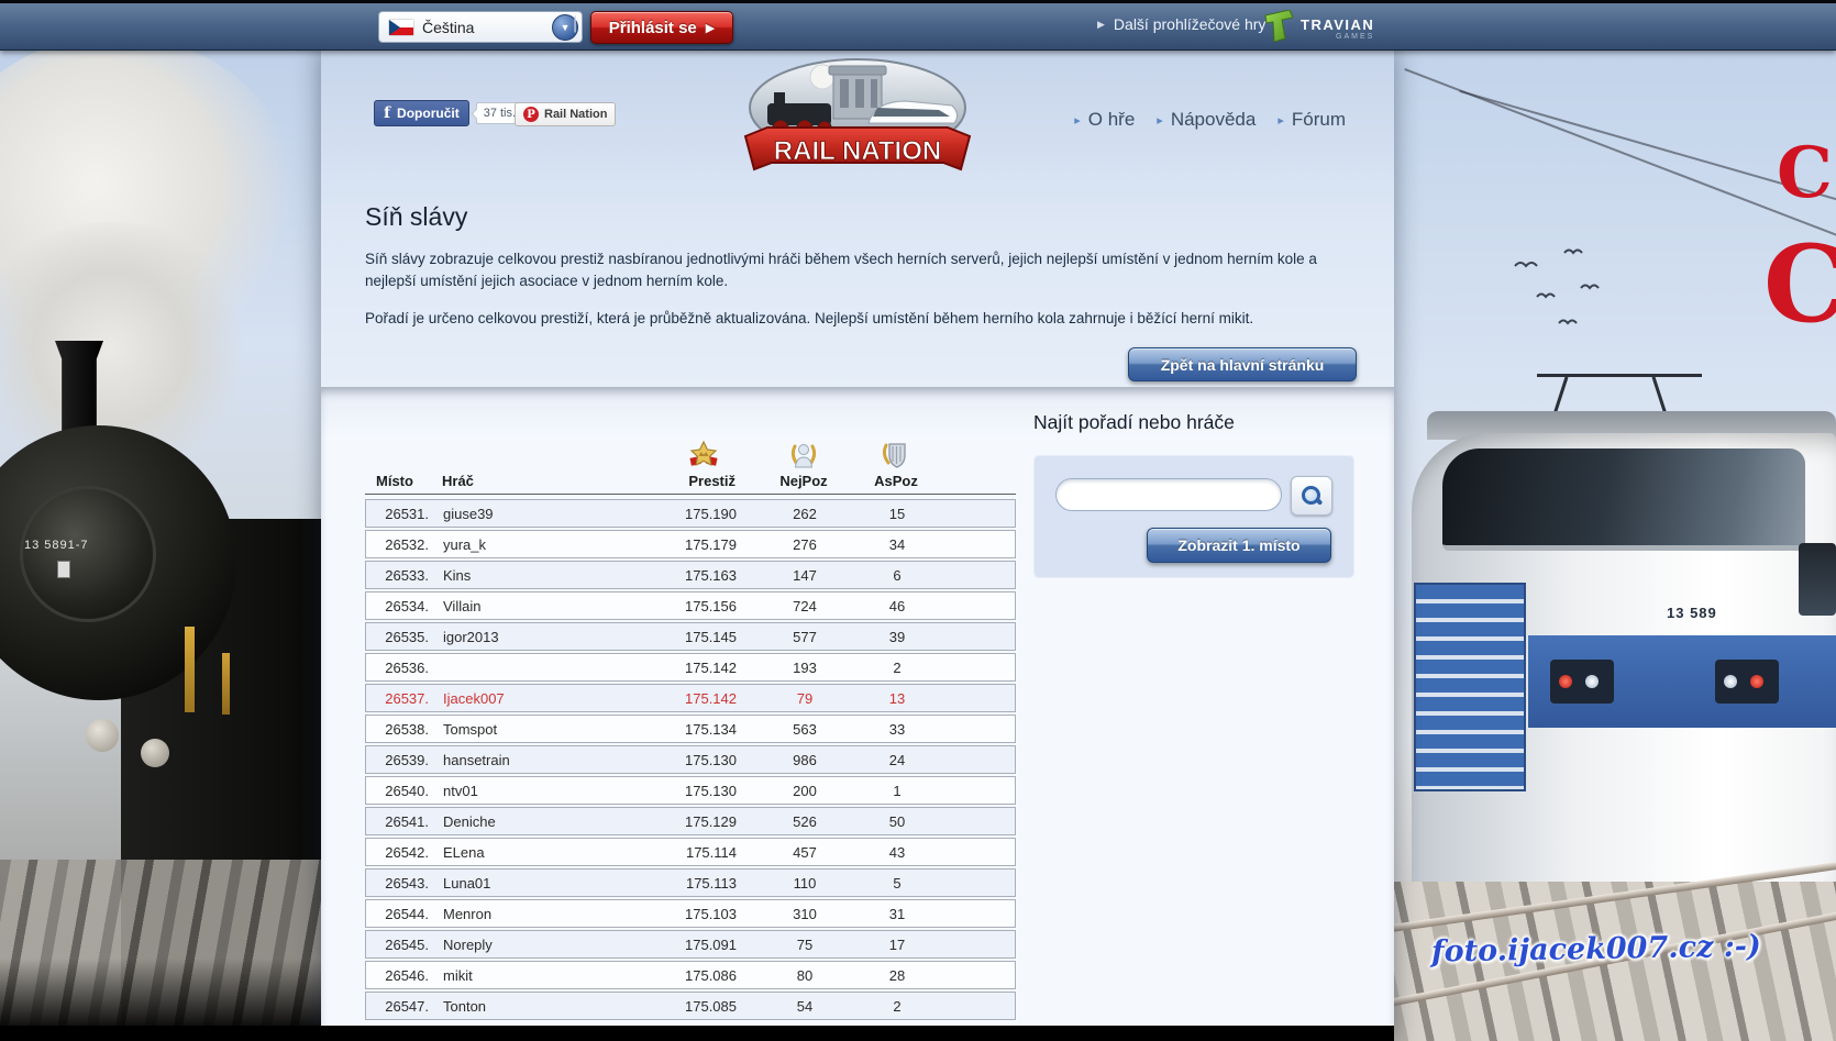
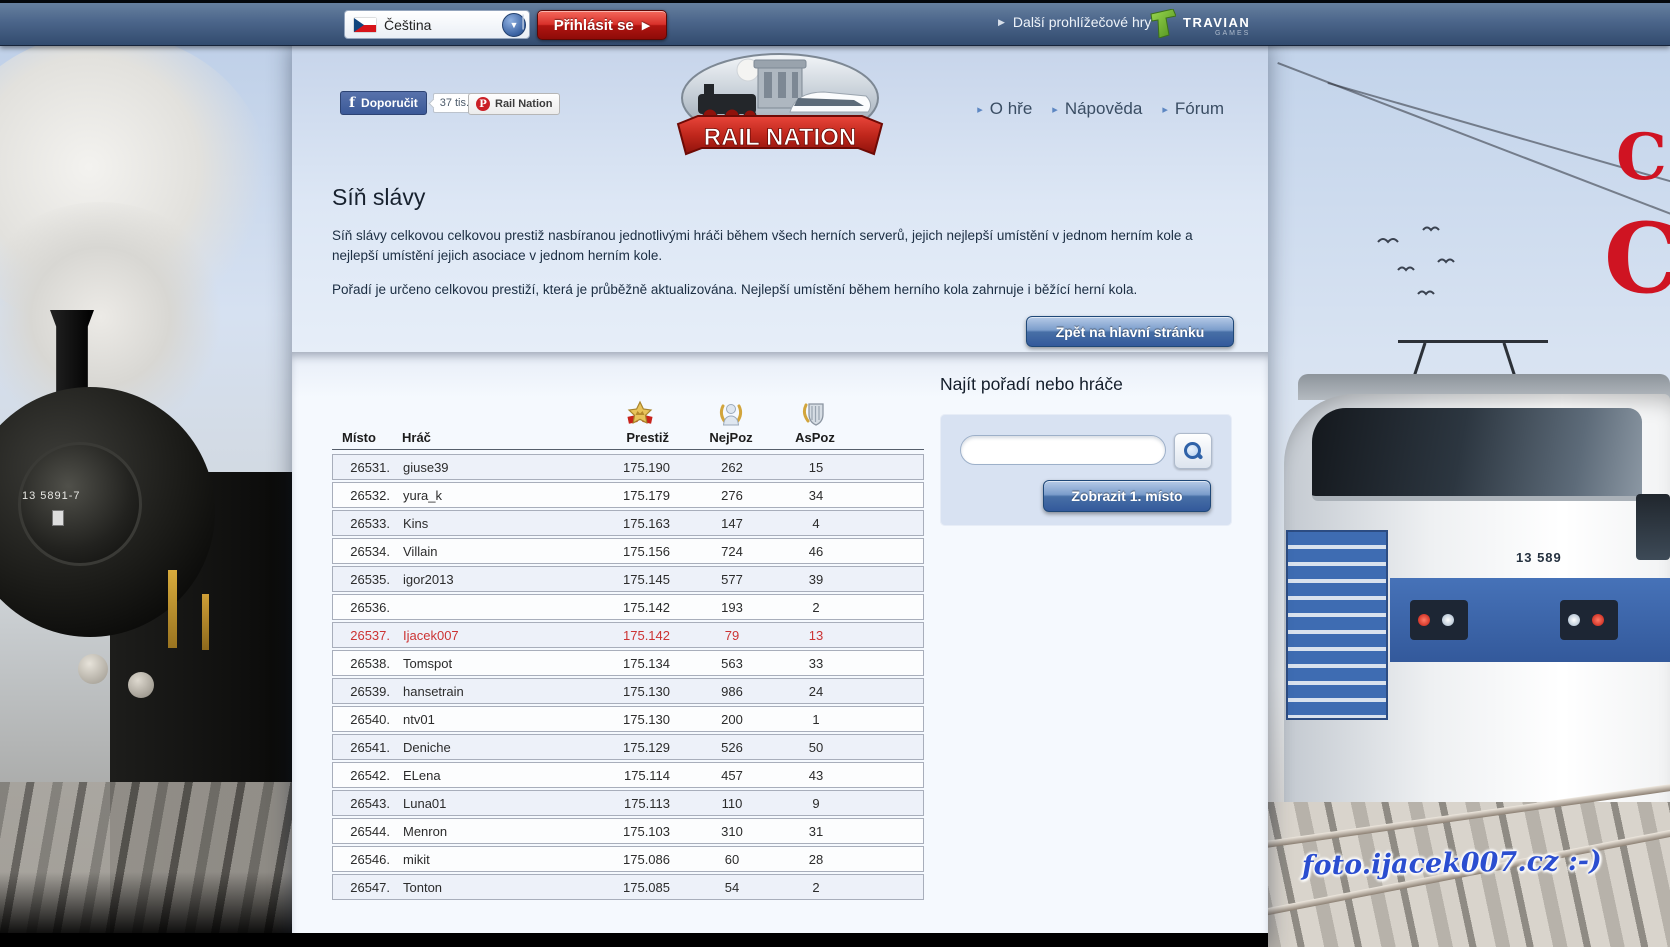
  13 5891-7
  13 589
  C
  C
  f
  Doporučit
  37 tis
  P
  Rail Nation
  RAIL NATION
  ▸
  O hře
  ▸
  Nápověda
  ▸
  Fórum
  Síň slávy
- Síň slávy zobrazuje celkovou prestiž nasbíranou jednotlivými hráči během všech herních serverů, jejich nejlepší umístění v jednom herním kole a nejlepší umístění jejich asociace v jednom herním kole.
+ Síň slávy celkovou celkovou prestiž nasbíranou jednotlivými hráči během všech herních serverů, jejich nejlepší umístění v jednom herním kole a nejlepší umístění jejich asociace v jednom herním kole.
- Pořadí je určeno celkovou prestiží, která je průběžně aktualizována. Nejlepší umístění během herního kola zahrnuje i běžící herní mikit.
+ Pořadí je určeno celkovou prestiží, která je průběžně aktualizována. Nejlepší umístění během herního kola zahrnuje i běžící herní kola.
  Zpět na hlavní stránku
  Místo
  Hráč
  Prestiž
  NejPoz
  AsPoz
  26531.
  giuse39
  175.190
  262
  15
  26532.
  yura_k
  175.179
  276
  34
  26533.
  Kins
  175.163
  147
- 6
+ 4
  26534.
  Villain
  175.156
  724
  46
  26535.
  igor2013
  175.145
  577
  39
  26536.
  175.142
  193
  2
  26537.
  Ijacek007
  175.142
  79
  13
  26538.
  Tomspot
  175.134
  563
  33
  26539.
  hansetrain
  175.130
  986
  24
  26540.
  ntv01
  175.130
  200
  1
  26541.
  Deniche
  175.129
  526
  50
  26542.
  ELena
  175.114
  457
  43
  26543.
  Luna01
  175.113
  110
- 5
+ 9
  26544.
  Menron
  175.103
  310
  31
- 26545.
- Noreply
- 175.091
- 75
- 17
  26546.
  mikit
  175.086
- 80
+ 60
  28
  26547.
  Tonton
  175.085
  54
  2
  Najít pořadí nebo hráče
  Zobrazit 1. místo
  Čeština
  ▼
  |
  Přihlásit se
  ▶
  ▶
  Další prohlížečové hry
  TRAVIAN
  foto.ijacek007.cz :-)
